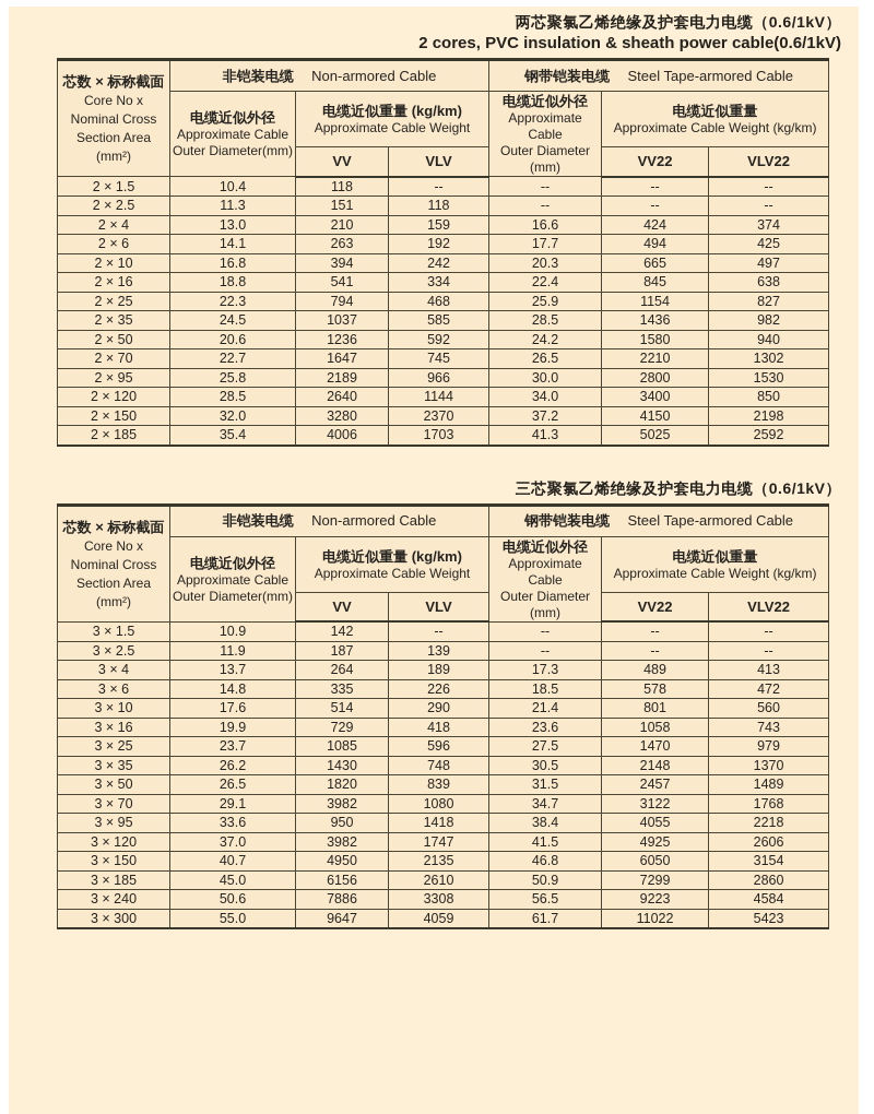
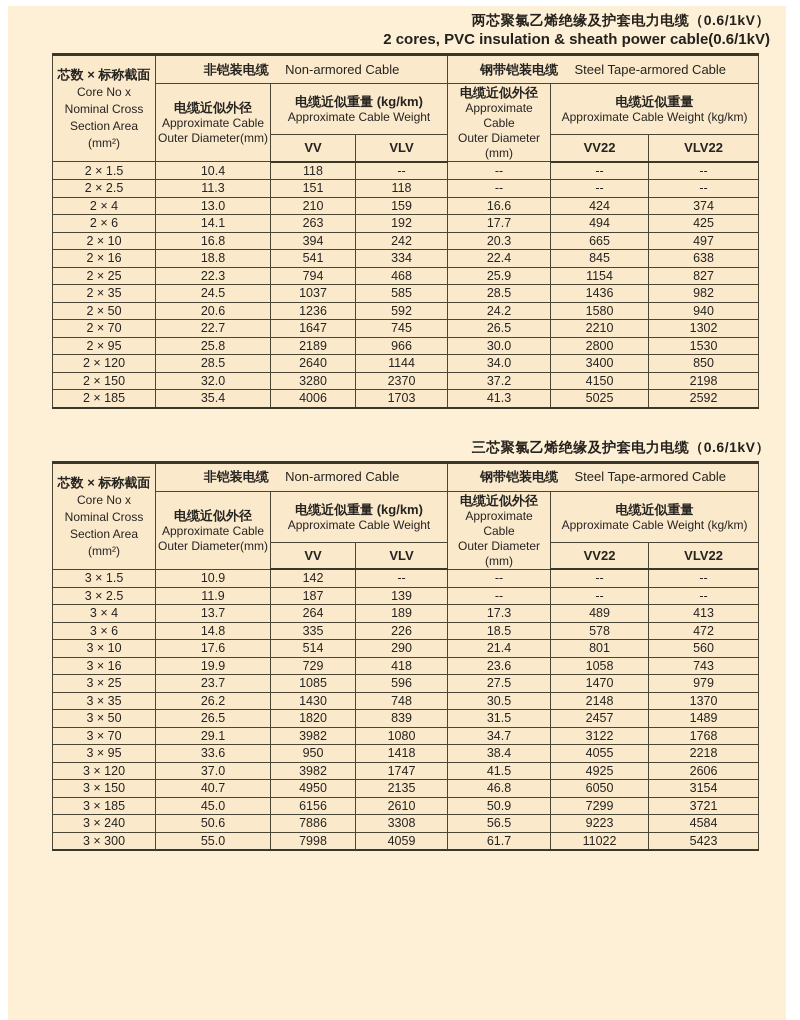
  两芯聚氯乙烯绝缘及护套电力电缆（0.6/1kV）
  2 cores, PVC insulation & sheath power cable(0.6/1kV)
  芯数 × 标称截面 Core No x Nominal Cross Section Area (mm²)	非铠装电缆 Non-armored Cable	钢带铠装电缆 Steel Tape-armored Cable
  电缆近似外径 Approximate Cable Outer Diameter(mm)	电缆近似重量 (kg/km) Approximate Cable Weight	电缆近似外径 Approximate Cable Outer Diameter (mm)	电缆近似重量 Approximate Cable Weight (kg/km)
  VV	VLV	VV22	VLV22
  2 × 1.5	10.4	118	--	--	--	--
  2 × 2.5	11.3	151	118	--	--	--
  2 × 4	13.0	210	159	16.6	424	374
  2 × 6	14.1	263	192	17.7	494	425
  2 × 10	16.8	394	242	20.3	665	497
  2 × 16	18.8	541	334	22.4	845	638
  2 × 25	22.3	794	468	25.9	1154	827
  2 × 35	24.5	1037	585	28.5	1436	982
  2 × 50	20.6	1236	592	24.2	1580	940
  2 × 70	22.7	1647	745	26.5	2210	1302
  2 × 95	25.8	2189	966	30.0	2800	1530
  2 × 120	28.5	2640	1144	34.0	3400	850
  2 × 150	32.0	3280	2370	37.2	4150	2198
  2 × 185	35.4	4006	1703	41.3	5025	2592
  三芯聚氯乙烯绝缘及护套电力电缆（0.6/1kV）
  芯数 × 标称截面 Core No x Nominal Cross Section Area (mm²)	非铠装电缆 Non-armored Cable	钢带铠装电缆 Steel Tape-armored Cable
  电缆近似外径 Approximate Cable Outer Diameter(mm)	电缆近似重量 (kg/km) Approximate Cable Weight	电缆近似外径 Approximate Cable Outer Diameter (mm)	电缆近似重量 Approximate Cable Weight (kg/km)
  VV	VLV	VV22	VLV22
  3 × 1.5	10.9	142	--	--	--	--
  3 × 2.5	11.9	187	139	--	--	--
  3 × 4	13.7	264	189	17.3	489	413
  3 × 6	14.8	335	226	18.5	578	472
  3 × 10	17.6	514	290	21.4	801	560
  3 × 16	19.9	729	418	23.6	1058	743
  3 × 25	23.7	1085	596	27.5	1470	979
  3 × 35	26.2	1430	748	30.5	2148	1370
  3 × 50	26.5	1820	839	31.5	2457	1489
  3 × 70	29.1	3982	1080	34.7	3122	1768
  3 × 95	33.6	950	1418	38.4	4055	2218
  3 × 120	37.0	3982	1747	41.5	4925	2606
  3 × 150	40.7	4950	2135	46.8	6050	3154
- 3 × 185	45.0	6156	2610	50.9	7299	2860
+ 3 × 185	45.0	6156	2610	50.9	7299	3721
  3 × 240	50.6	7886	3308	56.5	9223	4584
- 3 × 300	55.0	9647	4059	61.7	11022	5423
+ 3 × 300	55.0	7998	4059	61.7	11022	5423
